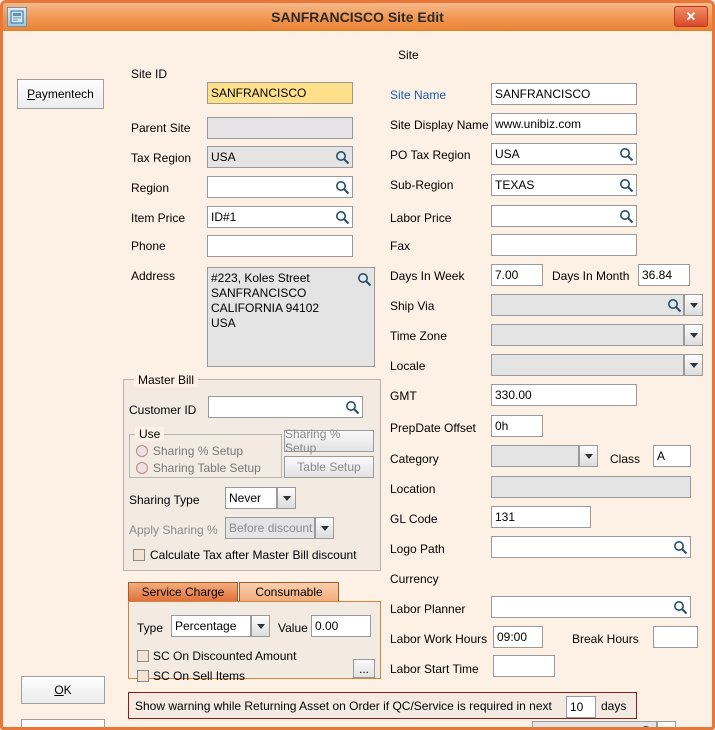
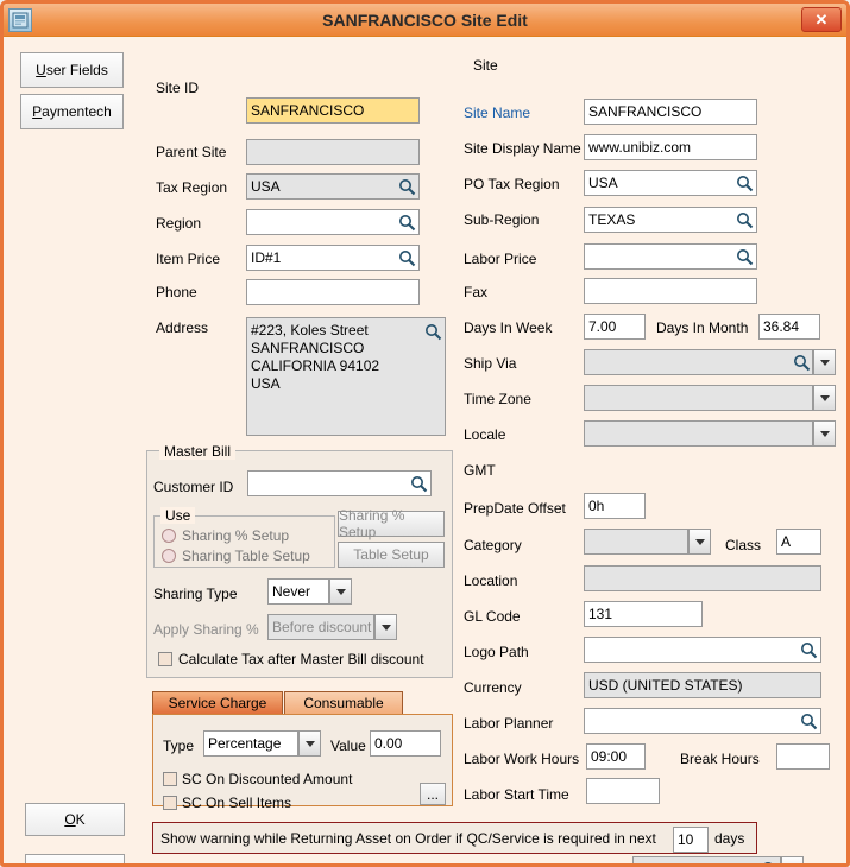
  SANFRANCISCO Site Edit
  ✕
+ User Fields
  Paymentech
  Site
  Site ID
  SANFRANCISCO
  Parent Site
  Tax Region
  USA
  Region
  Item Price
  ID#1
  Phone
  Address
  #223, Koles Street
  SANFRANCISCO
  CALIFORNIA 94102
  USA
  Site Name
  SANFRANCISCO
  Site Display Name
  www.unibiz.com
  PO Tax Region
  USA
  Sub-Region
  TEXAS
  Labor Price
  Fax
  Days In Week
  7.00
  Days In Month
  36.84
  Ship Via
  Time Zone
  Locale
  GMT
- 330.00
  PrepDate Offset
  0h
  Category
  Class
  A
  Location
  GL Code
  131
  Logo Path
  Currency
+ USD (UNITED STATES)
  Labor Planner
  Labor Work Hours
  09:00
  Break Hours
  Labor Start Time
  Master Bill
  Customer ID
  Use
  Sharing % Setup
  Sharing Table Setup
  Sharing % Setup
  Table Setup
  Sharing Type
  Never
  Apply Sharing %
  Before discount
  Calculate Tax after Master Bill discount
  Service Charge
  Consumable
  Type
  Percentage
  Value
  0.00
  SC On Discounted Amount
  SC On Sell Items
  ...
  Show warning while Returning Asset on Order if QC/Service is required in next
  10
  days
  OK
